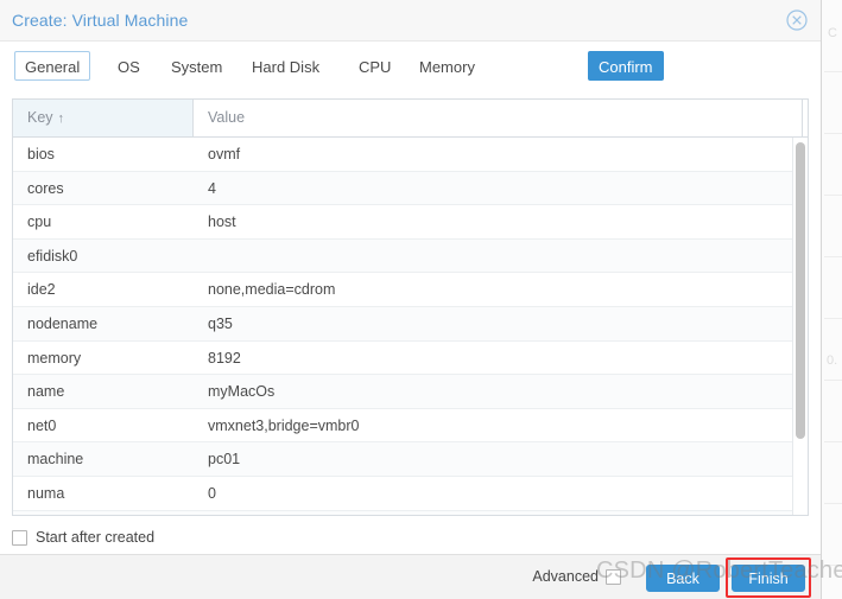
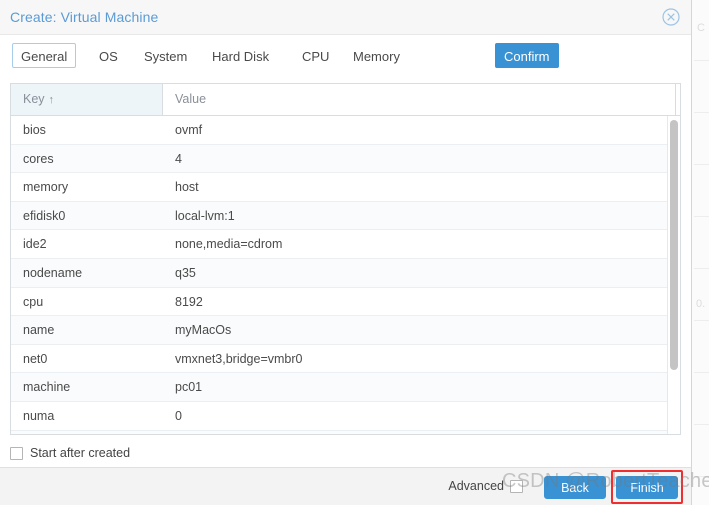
  C
  0.
  Create: Virtual Machine
  General
  OS
  System
  Hard Disk
  CPU
  Memory
  Confirm
  Key ↑
  Value
  bios
  ovmf
  cores
  4
- cpu
+ memory
  host
  efidisk0
+ local-lvm:1
  ide2
  none,media=cdrom
  nodename
  q35
- memory
+ cpu
  8192
  name
  myMacOs
  net0
  vmxnet3,bridge=vmbr0
  machine
  pc01
  numa
  0
  Start after created
  Advanced
  Back
  Finish
  CSDN @RobertTeache
